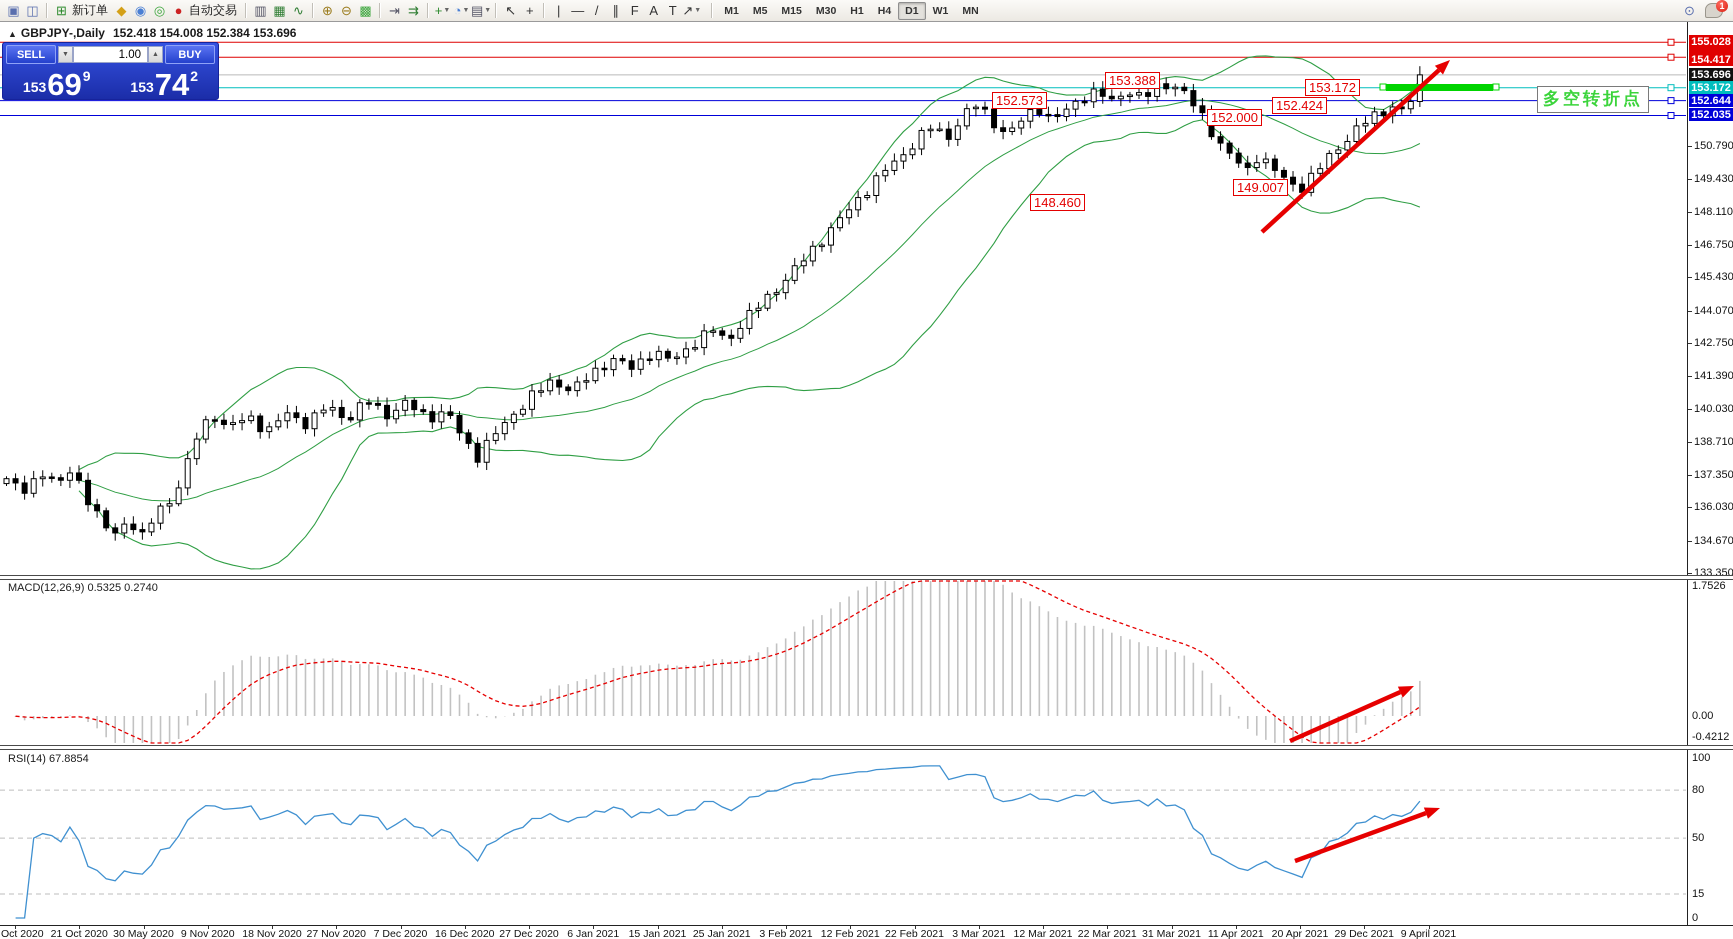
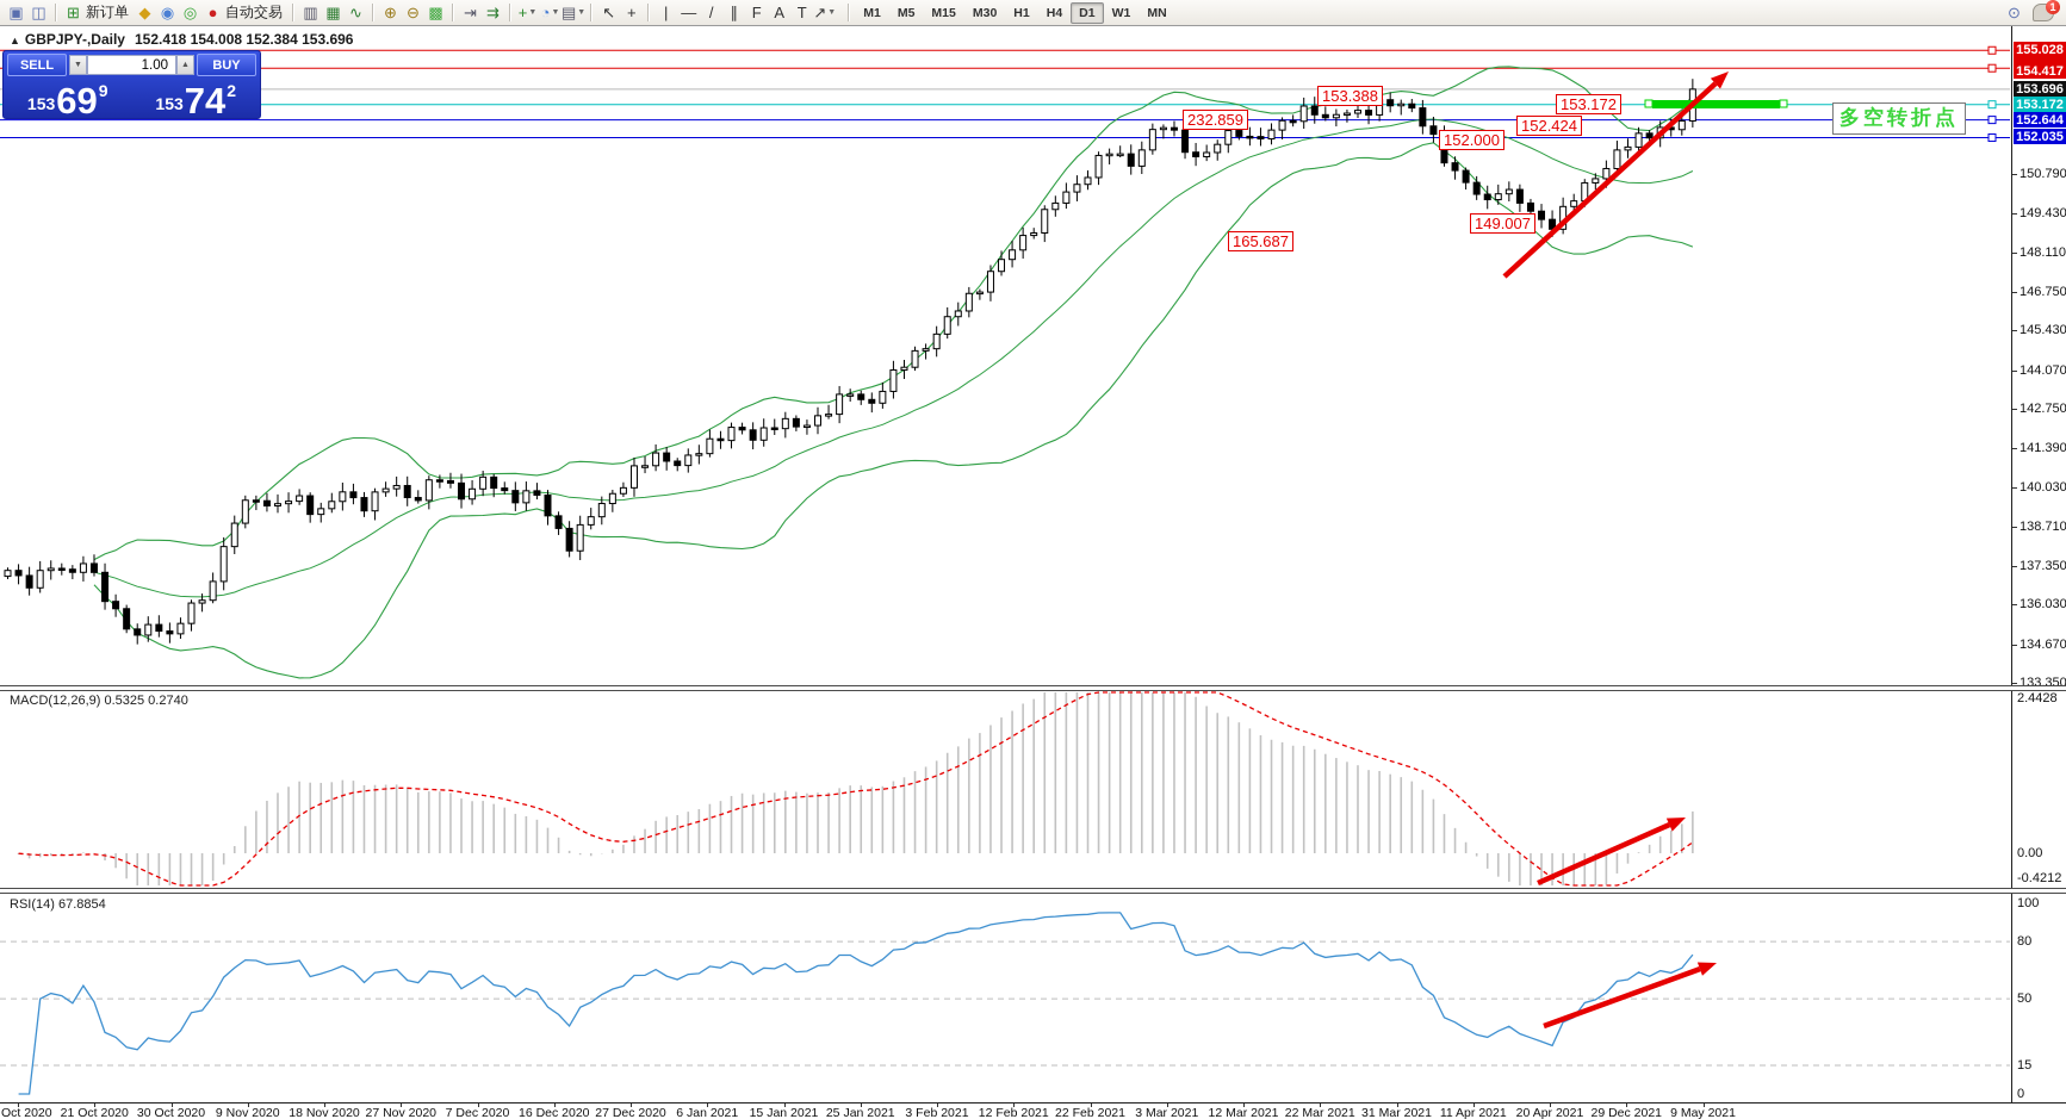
  ▣
  ◫
  ⊞
  新订单
  ◆
  ◉
  ◎
  ●
  自动交易
  ▥
  ▦
  ∿
  ⊕
  ⊖
  ▩
  ⇥
  ⇉
  +
  ◔
  ▤
  ↖
  +
  |
  —
  /
  ∥
  F
  A
  T
  ↗
  M1
  M5
  M15
  M30
  H1
  H4
  D1
  W1
  MN
  ⊙
  1
  ▲ GBPJPY-,Daily 152.418 154.008 152.384 153.696
  SELL
  1.00
  BUY
  153
  69
  9
  153
  74
  2
  153.388
- 152.573
+ 232.859
  152.000
  152.424
  153.172
  149.007
- 148.460
+ 165.687
  多空转折点
  MACD(12,26,9) 0.5325 0.2740
  RSI(14) 67.8854
  150.790
  149.430
  148.110
  146.750
  145.430
  144.070
  142.750
  141.390
  140.030
  138.710
  137.350
  136.030
  134.670
  133.350
  155.028
  154.417
  153.696
  153.172
  152.644
  152.035
- 1.7526
+ 2.4428
  0.00
  -0.4212
  100
  80
  50
  15
  0
  Oct 2020
  21 Oct 2020
- 30 May 2020
+ 30 Oct 2020
  9 Nov 2020
  18 Nov 2020
  27 Nov 2020
  7 Dec 2020
  16 Dec 2020
  27 Dec 2020
  6 Jan 2021
  15 Jan 2021
  25 Jan 2021
  3 Feb 2021
  12 Feb 2021
  22 Feb 2021
  3 Mar 2021
  12 Mar 2021
  22 Mar 2021
  31 Mar 2021
  11 Apr 2021
  20 Apr 2021
  29 Dec 2021
- 9 April 2021
+ 9 May 2021
